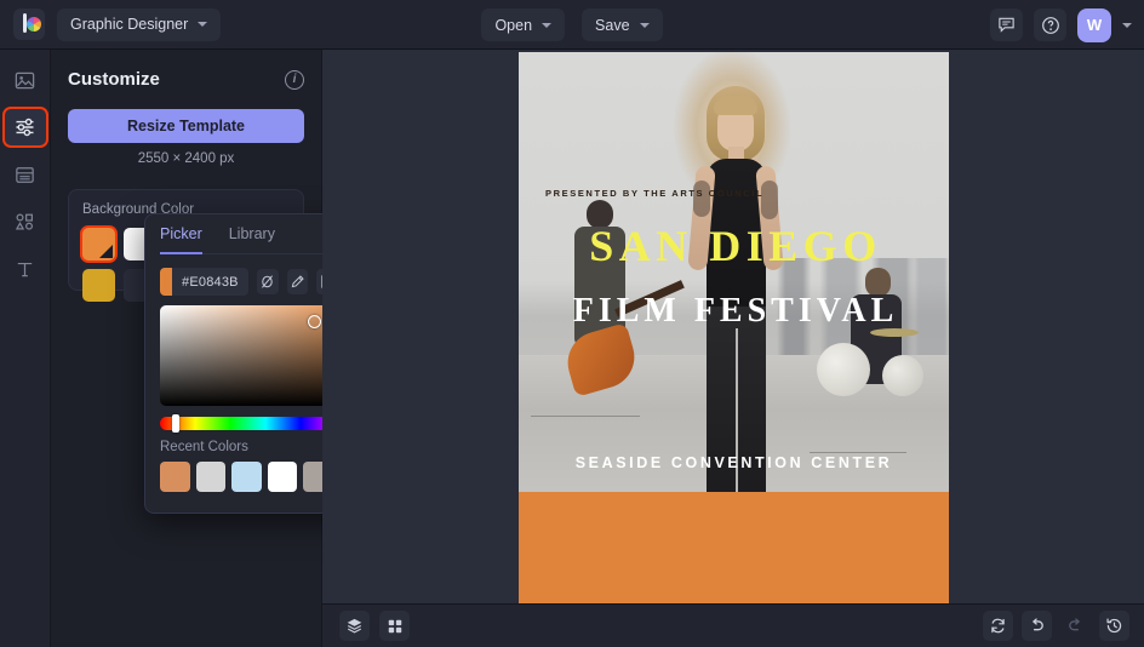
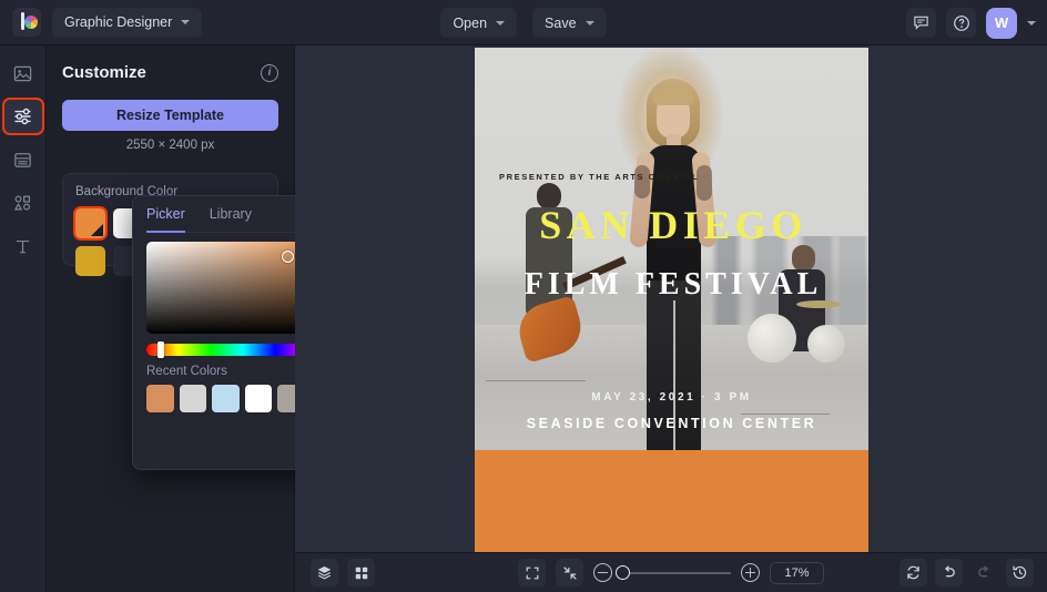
  Graphic Designer
  Open
  Save
  W
  Customize
  i
  Resize Template
  2550 × 2400 px
  Background Color
  Picker
  Library
- #E0843B
  Recent Colors
  SAN DIEGO
  FILM FESTIVAL
+ MAY 23, 2021 · 3 PM
  SEASIDE CONVENTION CENTER
  PRESENTED BY THE ARTS COUNCIL
+ 17%
